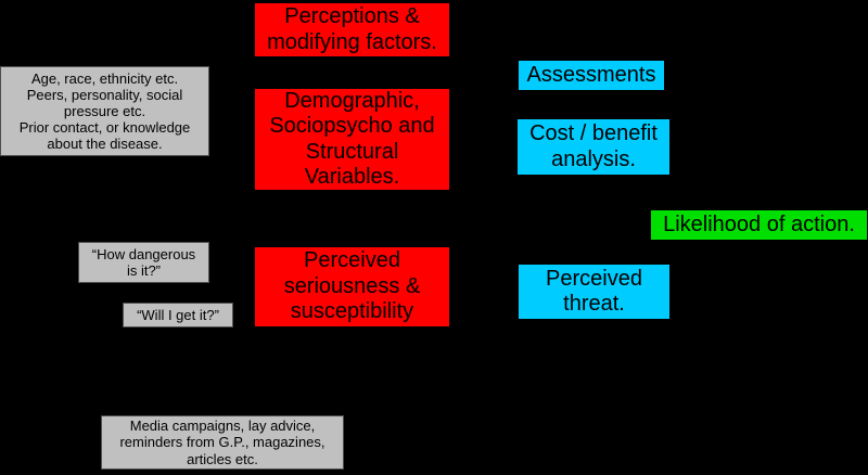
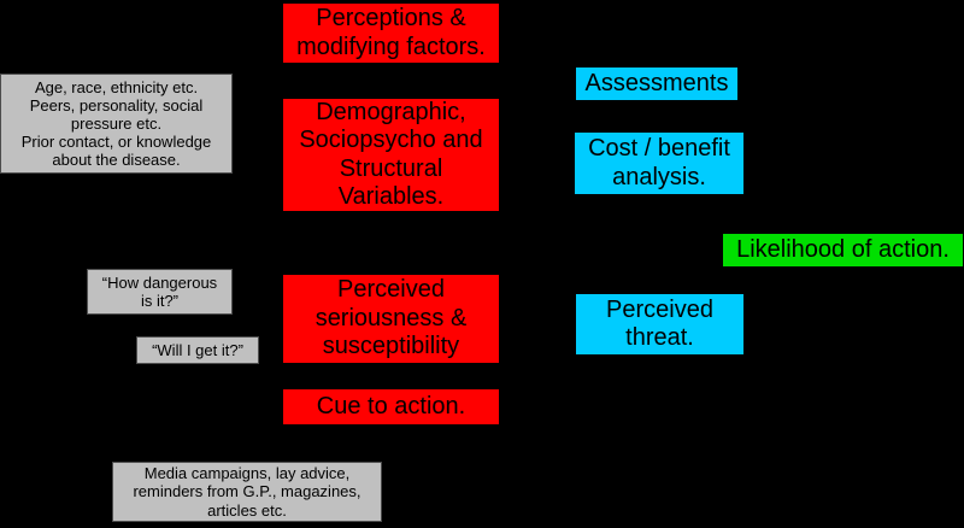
  Perceptions &
  modifying factors.
  Demographic,
  Sociopsycho and
  Structural
  Variables.
  Perceived
  seriousness &
  susceptibility
+ Cue to action.
  Assessments
  Cost / benefit
  analysis.
  Perceived
  threat.
  Likelihood of action.
  Age, race, ethnicity etc.
  Peers, personality, social
  pressure etc.
  Prior contact, or knowledge
  about the disease.
  “How dangerous
  is it?”
  “Will I get it?”
  Media campaigns, lay advice,
  reminders from G.P., magazines,
  articles etc.
